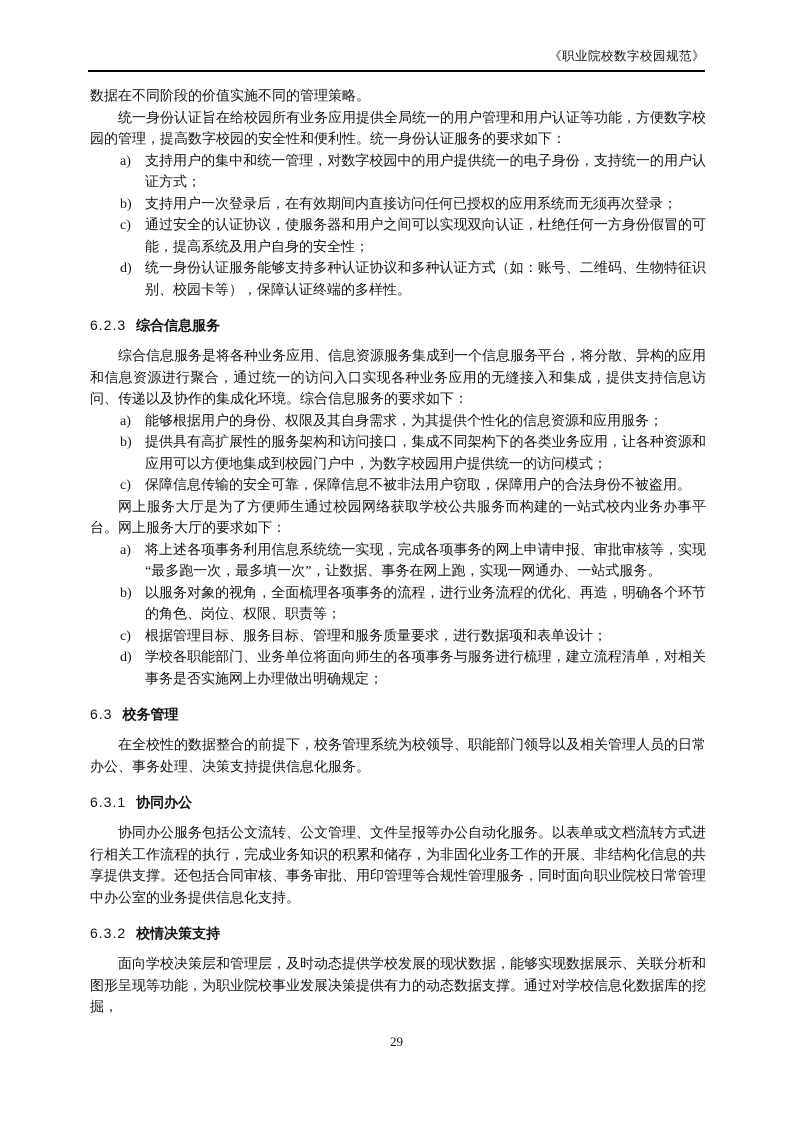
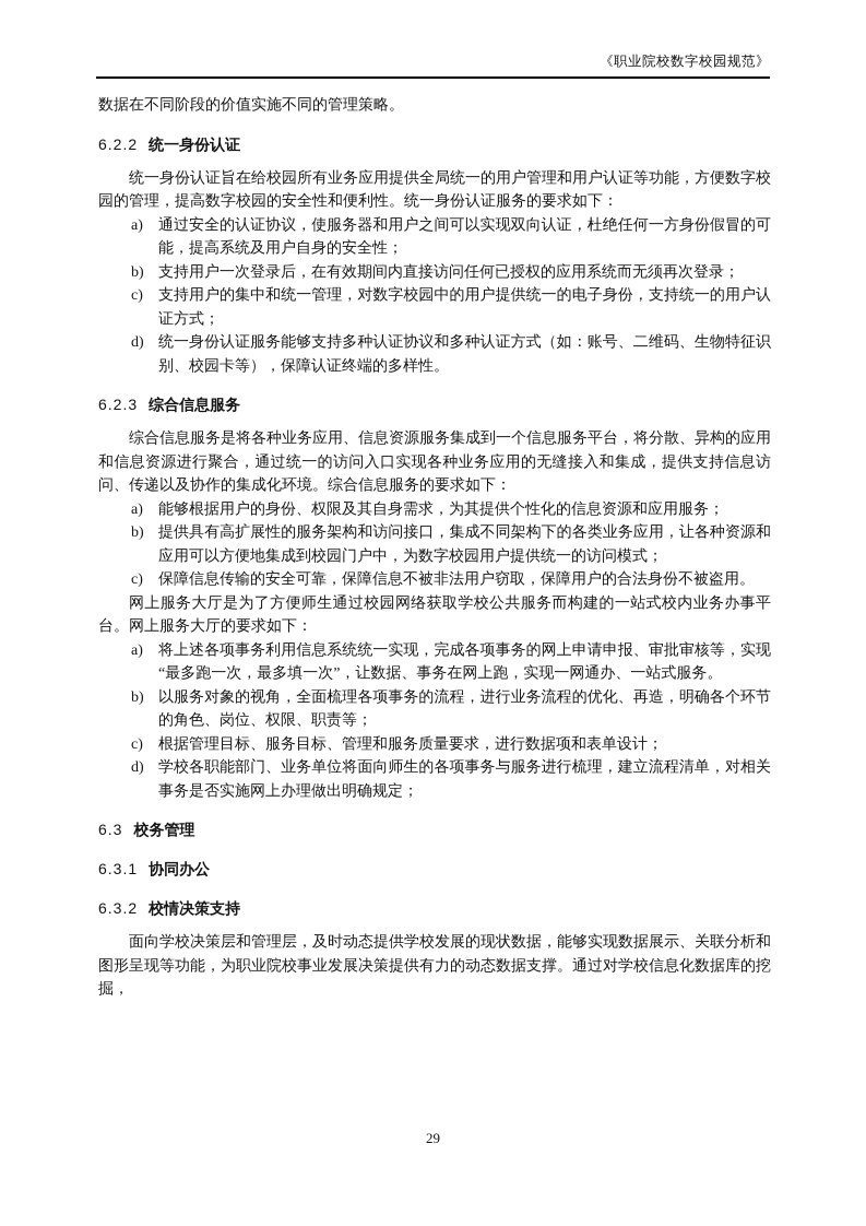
  《职业院校数字校园规范》
  数据在不同阶段的价值实施不同的管理策略。
+ 6.2.2 统一身份认证
  统一身份认证旨在给校园所有业务应用提供全局统一的用户管理和用户认证等功能，方便数字校园的管理，提高数字校园的安全性和便利性。统一身份认证服务的要求如下：
  a)
- 支持用户的集中和统一管理，对数字校园中的用户提供统一的电子身份，支持统一的用户认证方式；
+ 通过安全的认证协议，使服务器和用户之间可以实现双向认证，杜绝任何一方身份假冒的可能，提高系统及用户自身的安全性；
  b)
  支持用户一次登录后，在有效期间内直接访问任何已授权的应用系统而无须再次登录；
  c)
- 通过安全的认证协议，使服务器和用户之间可以实现双向认证，杜绝任何一方身份假冒的可能，提高系统及用户自身的安全性；
+ 支持用户的集中和统一管理，对数字校园中的用户提供统一的电子身份，支持统一的用户认证方式；
  d)
  统一身份认证服务能够支持多种认证协议和多种认证方式（如：账号、二维码、生物特征识别、校园卡等），保障认证终端的多样性。
  6.2.3 综合信息服务
  综合信息服务是将各种业务应用、信息资源服务集成到一个信息服务平台，将分散、异构的应用和信息资源进行聚合，通过统一的访问入口实现各种业务应用的无缝接入和集成，提供支持信息访问、传递以及协作的集成化环境。综合信息服务的要求如下：
  a)
  能够根据用户的身份、权限及其自身需求，为其提供个性化的信息资源和应用服务；
  b)
  提供具有高扩展性的服务架构和访问接口，集成不同架构下的各类业务应用，让各种资源和应用可以方便地集成到校园门户中，为数字校园用户提供统一的访问模式；
  c)
  保障信息传输的安全可靠，保障信息不被非法用户窃取，保障用户的合法身份不被盗用。
  网上服务大厅是为了方便师生通过校园网络获取学校公共服务而构建的一站式校内业务办事平台。网上服务大厅的要求如下：
  a)
  将上述各项事务利用信息系统统一实现，完成各项事务的网上申请申报、审批审核等，实现“最多跑一次，最多填一次”，让数据、事务在网上跑，实现一网通办、一站式服务。
  b)
  以服务对象的视角，全面梳理各项事务的流程，进行业务流程的优化、再造，明确各个环节的角色、岗位、权限、职责等；
  c)
  根据管理目标、服务目标、管理和服务质量要求，进行数据项和表单设计；
  d)
  学校各职能部门、业务单位将面向师生的各项事务与服务进行梳理，建立流程清单，对相关事务是否实施网上办理做出明确规定；
  6.3 校务管理
- 在全校性的数据整合的前提下，校务管理系统为校领导、职能部门领导以及相关管理人员的日常办公、事务处理、决策支持提供信息化服务。
  6.3.1 协同办公
- 协同办公服务包括公文流转、公文管理、文件呈报等办公自动化服务。以表单或文档流转方式进行相关工作流程的执行，完成业务知识的积累和储存，为非固化业务工作的开展、非结构化信息的共享提供支撑。还包括合同审核、事务审批、用印管理等合规性管理服务，同时面向职业院校日常管理中办公室的业务提供信息化支持。
  6.3.2 校情决策支持
  面向学校决策层和管理层，及时动态提供学校发展的现状数据，能够实现数据展示、关联分析和图形呈现等功能，为职业院校事业发展决策提供有力的动态数据支撑。通过对学校信息化数据库的挖掘，
  29
